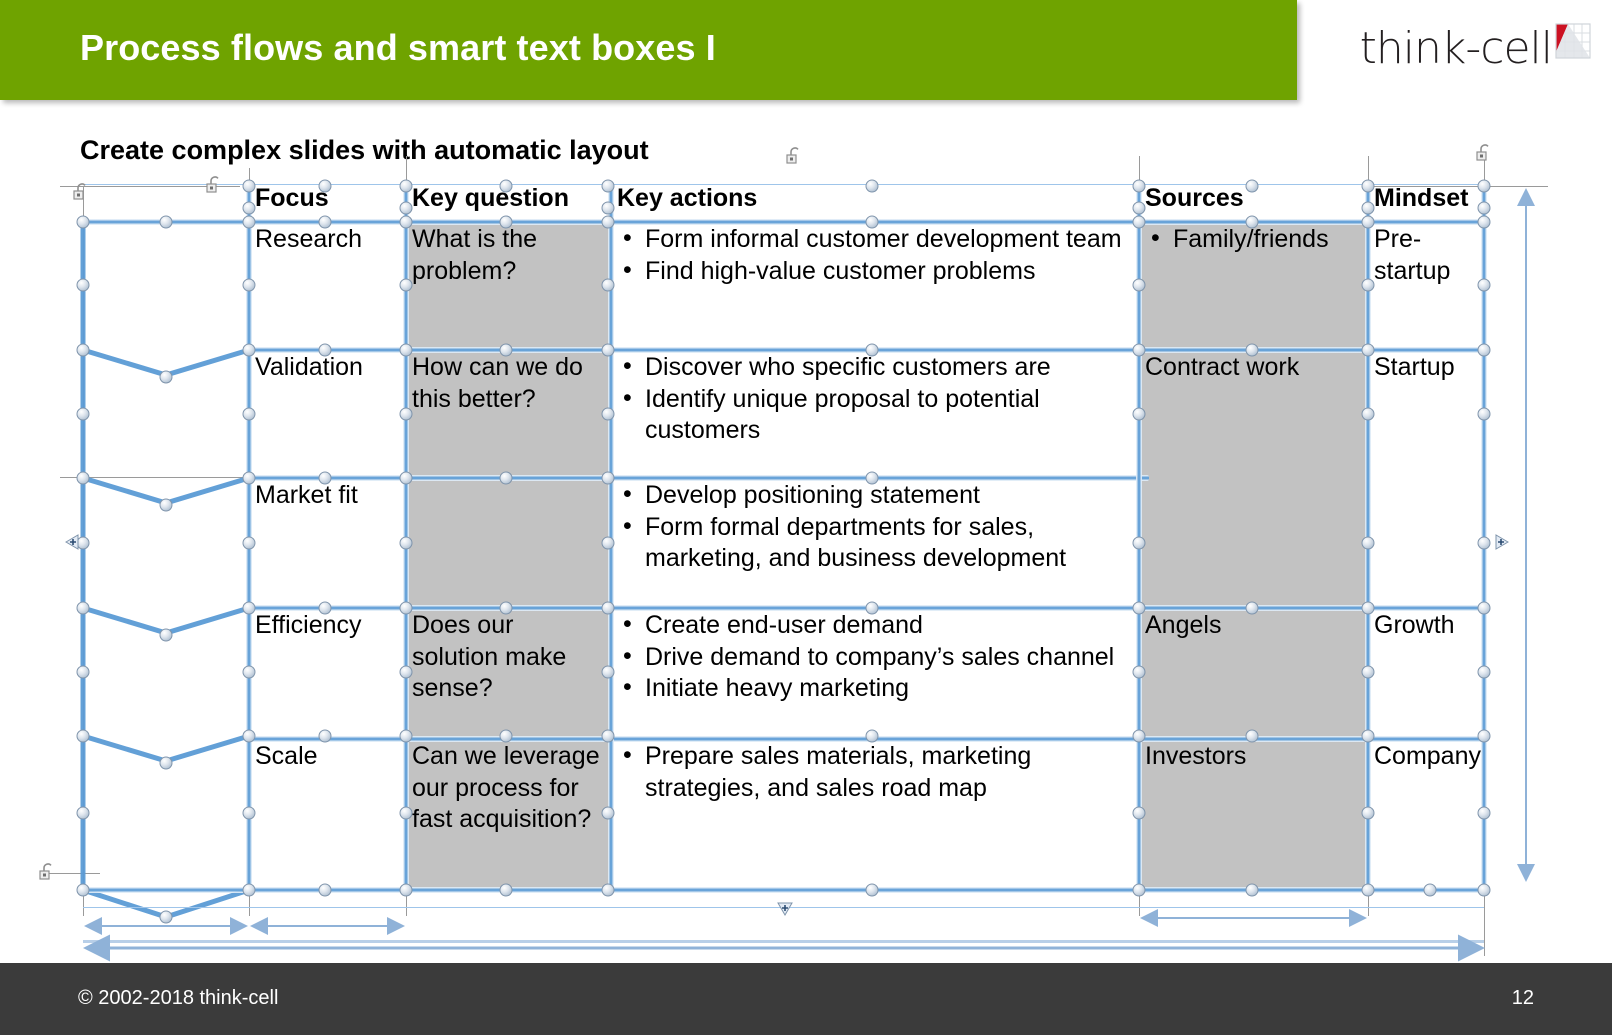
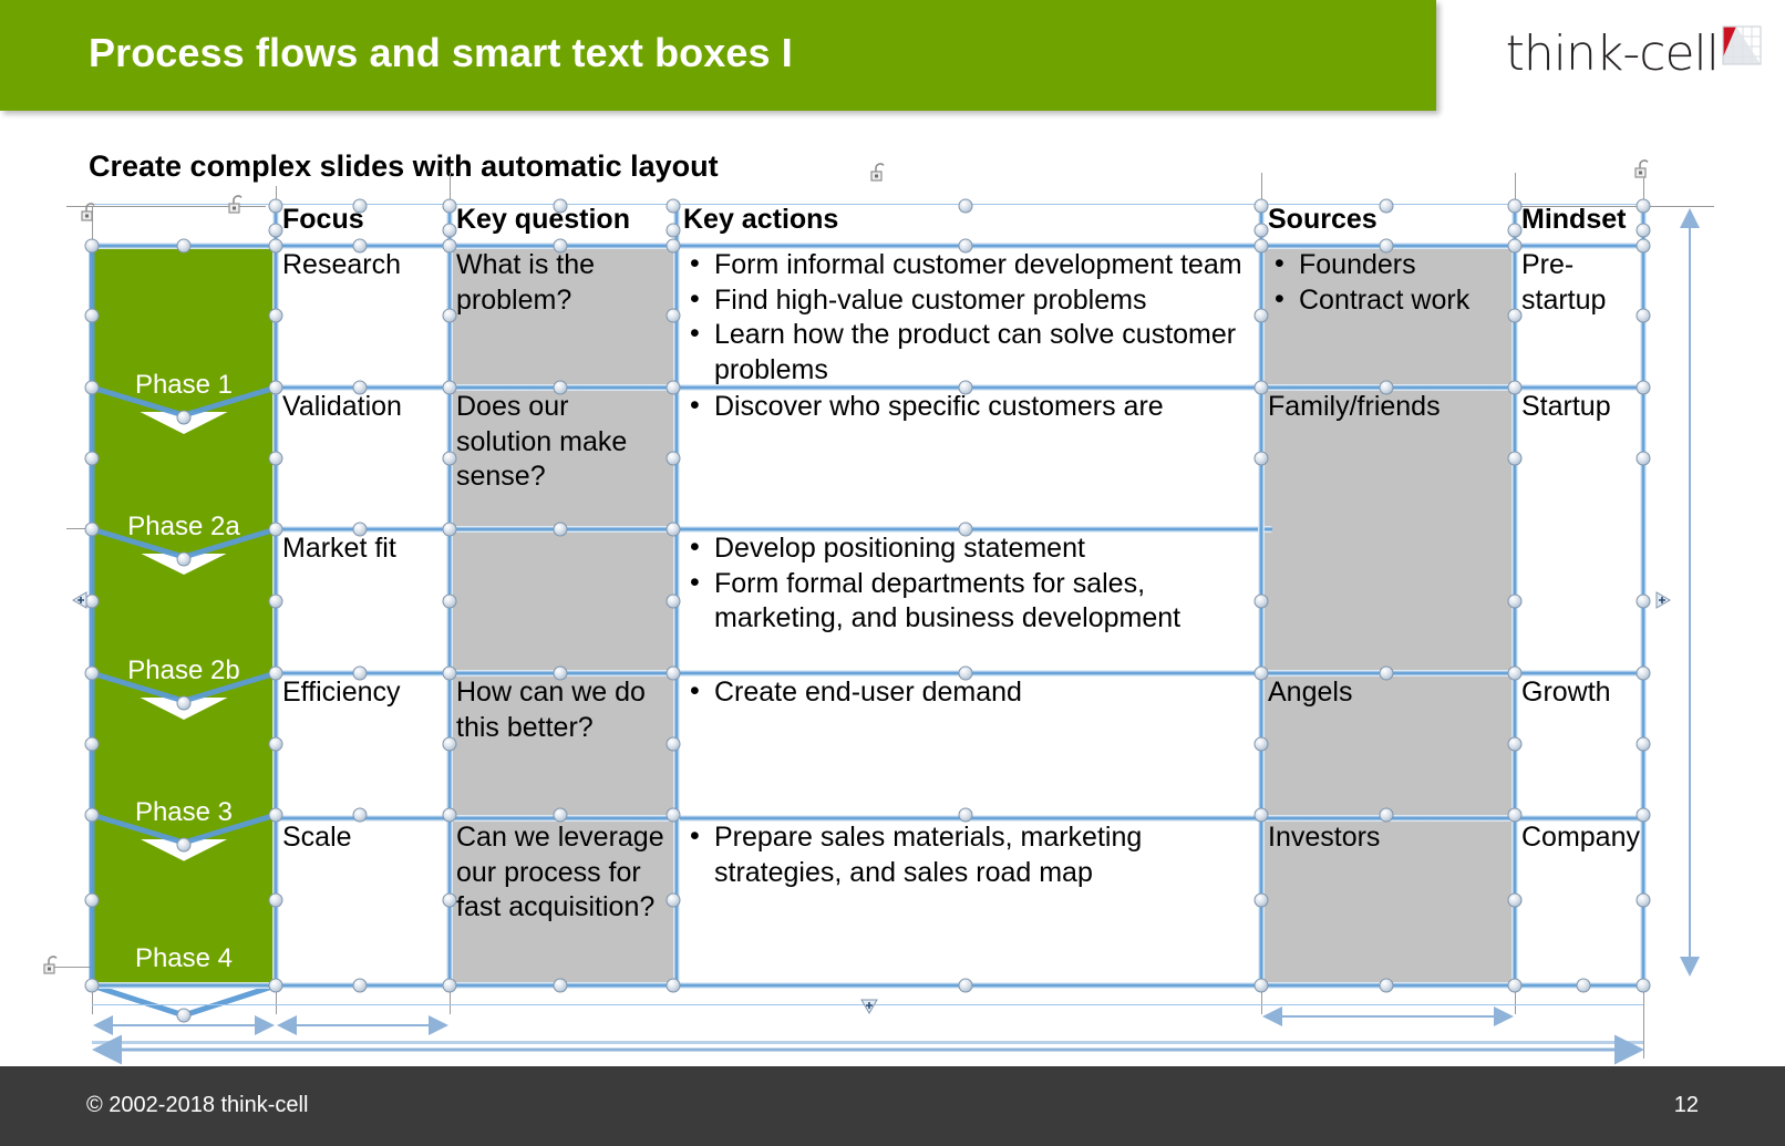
  Process flows and smart text boxes I
  think-cell
  Create complex slides with automatic layout
+ Phase 1
+ Phase 2a
+ Phase 2b
+ Phase 3
+ Phase 4
  Focus
  Key question
  Key actions
  Sources
  Mindset
  Research
  What is the problem?
  Form informal customer development team
  Find high-value customer problems
+ Learn how the product can solve customer problems
+ Founders
- Family/friends
+ Contract work
  Pre-startup
  Validation
- How can we do this better?
+ Does our solution make sense?
  Discover who specific customers are
- Identify unique proposal to potential customers
- Contract work
+ Family/friends
  Startup
  Market fit
  Develop positioning statement
  Form formal departments for sales, marketing, and business development
  Efficiency
- Does our solution make sense?
+ How can we do this better?
  Create end-user demand
- Drive demand to company’s sales channel
- Initiate heavy marketing
  Angels
  Growth
  Scale
  Can we leverage our process for fast acquisition?
  Prepare sales materials, marketing strategies, and sales road map
  Investors
  Company
  © 2002-2018 think-cell
  12
